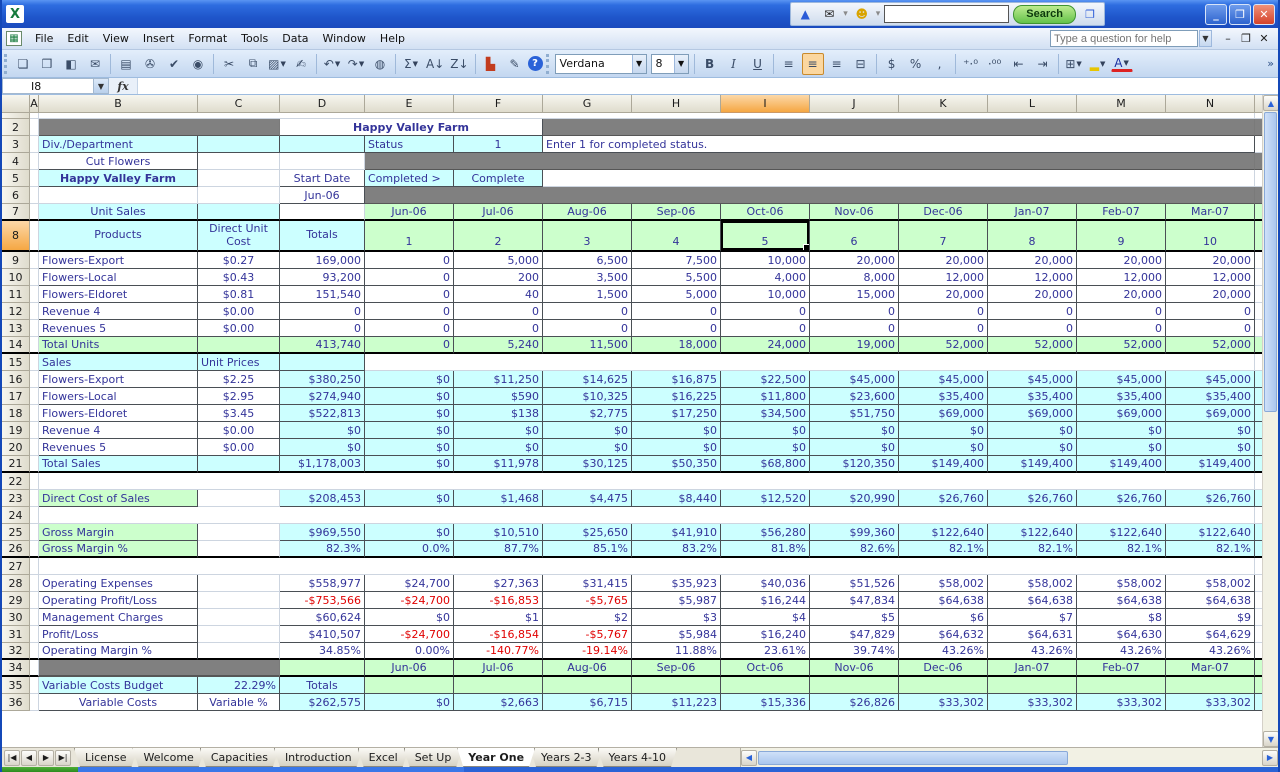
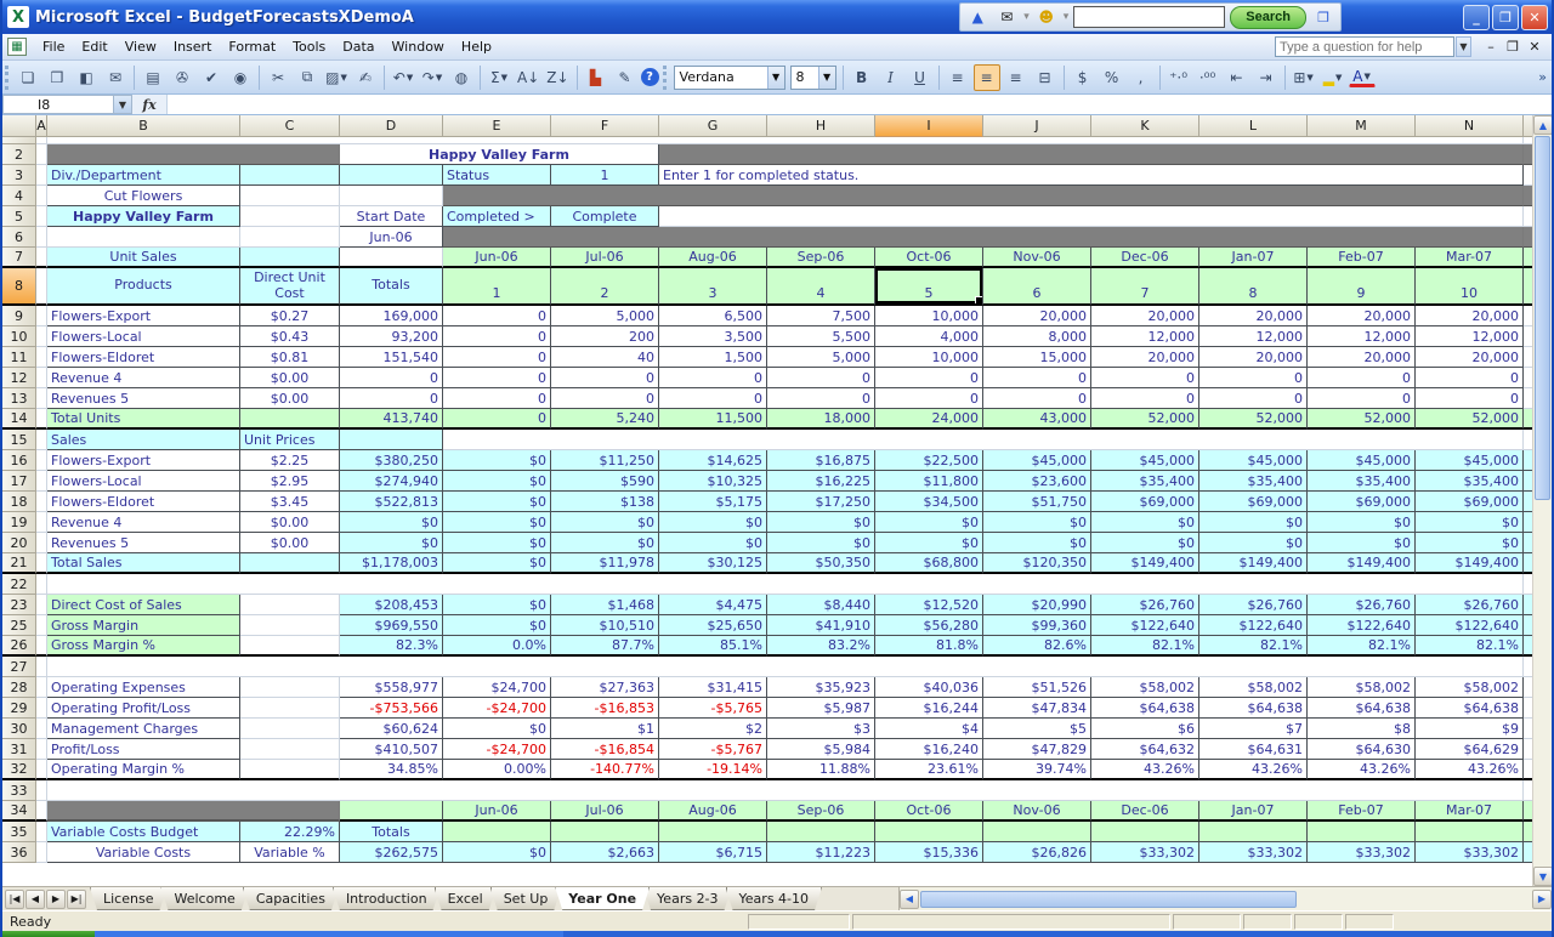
  X
+ Microsoft Excel - BudgetForecastsXDemoA
  ▲
  ✉
  ▾
  ☻
  ▾
  Search
  ❐
  _
  ❐
  ✕
  ▦
  File
  Edit
  View
  Insert
  Format
  Tools
  Data
  Window
  Help
  Type a question for help
  ▼
  –
  ❐
  ✕
  ❏
  ❒
  ◧
  ✉
  ▤
  ✇
  ✔
  ◉
  ✂
  ⧉
  ▨
  ▼
  ✍
  ↶
  ▼
  ↷
  ▼
  ◍
  Σ
  ▼
  A↓
  Z↓
  ▙
  ✎
  ?
  Verdana
  ▼
  8
  ▼
  B
  I
  U
  ≡
  ≡
  ≡
  ⊟
  $
  %
  ,
  ⁺·⁰
  ·⁰⁰
  ⇤
  ⇥
  ⊞
  ▼
  ▂
  ▼
  A
  ▼
  »
  I8
  ▼
  fx
  A
  B
  C
  D
  E
  F
  G
  H
  I
  J
  K
  L
  M
  N
  2
  Happy Valley Farm
  3
  Div./Department
  Status
  1
  Enter 1 for completed status.
  4
  Cut Flowers
  5
  Happy Valley Farm
  Start Date
  Completed >
  Complete
  6
  Jun-06
  7
  Unit Sales
  Jun-06
  Jul-06
  Aug-06
  Sep-06
  Oct-06
  Nov-06
  Dec-06
  Jan-07
  Feb-07
  Mar-07
  8
  Products
  Direct Unit Cost
  Totals
  1
  2
  3
  4
  5
  6
  7
  8
  9
  10
  9
  Flowers-Export
  $0.27
  169,000
  0
  5,000
  6,500
  7,500
  10,000
  20,000
  20,000
  20,000
  20,000
  20,000
  10
  Flowers-Local
  $0.43
  93,200
  0
  200
  3,500
  5,500
  4,000
  8,000
  12,000
  12,000
  12,000
  12,000
  11
  Flowers-Eldoret
  $0.81
  151,540
  0
  40
  1,500
  5,000
  10,000
  15,000
  20,000
  20,000
  20,000
  20,000
  12
  Revenue 4
  $0.00
  0
  0
  0
  0
  0
  0
  0
  0
  0
  0
  0
  13
  Revenues 5
  $0.00
  0
  0
  0
  0
  0
  0
  0
  0
  0
  0
  0
  14
  Total Units
  413,740
  0
  5,240
  11,500
  18,000
  24,000
- 19,000
+ 43,000
  52,000
  52,000
  52,000
  52,000
  15
  Sales
  Unit Prices
  16
  Flowers-Export
  $2.25
  $380,250
  $0
  $11,250
  $14,625
  $16,875
  $22,500
  $45,000
  $45,000
  $45,000
  $45,000
  $45,000
  17
  Flowers-Local
  $2.95
  $274,940
  $0
  $590
  $10,325
  $16,225
  $11,800
  $23,600
  $35,400
  $35,400
  $35,400
  $35,400
  18
  Flowers-Eldoret
  $3.45
  $522,813
  $0
  $138
- $2,775
+ $5,175
  $17,250
  $34,500
  $51,750
  $69,000
  $69,000
  $69,000
  $69,000
  19
  Revenue 4
  $0.00
  $0
  $0
  $0
  $0
  $0
  $0
  $0
  $0
  $0
  $0
  $0
  20
  Revenues 5
  $0.00
  $0
  $0
  $0
  $0
  $0
  $0
  $0
  $0
  $0
  $0
  $0
  21
  Total Sales
  $1,178,003
  $0
  $11,978
  $30,125
  $50,350
  $68,800
  $120,350
  $149,400
  $149,400
  $149,400
  $149,400
  22
  23
  Direct Cost of Sales
  $208,453
  $0
  $1,468
  $4,475
  $8,440
  $12,520
  $20,990
  $26,760
  $26,760
  $26,760
  $26,760
- 24
  25
  Gross Margin
  $969,550
  $0
  $10,510
  $25,650
  $41,910
  $56,280
  $99,360
  $122,640
  $122,640
  $122,640
  $122,640
  26
  Gross Margin %
  82.3%
  0.0%
  87.7%
  85.1%
  83.2%
  81.8%
  82.6%
  82.1%
  82.1%
  82.1%
  82.1%
  27
  28
  Operating Expenses
  $558,977
  $24,700
  $27,363
  $31,415
  $35,923
  $40,036
  $51,526
  $58,002
  $58,002
  $58,002
  $58,002
  29
  Operating Profit/Loss
  -$753,566
  -$24,700
  -$16,853
  -$5,765
  $5,987
  $16,244
  $47,834
  $64,638
  $64,638
  $64,638
  $64,638
  30
  Management Charges
  $60,624
  $0
  $1
  $2
  $3
  $4
  $5
  $6
  $7
  $8
  $9
  31
  Profit/Loss
  $410,507
  -$24,700
  -$16,854
  -$5,767
  $5,984
  $16,240
  $47,829
  $64,632
  $64,631
  $64,630
  $64,629
  32
  Operating Margin %
  34.85%
  0.00%
  -140.77%
  -19.14%
  11.88%
  23.61%
  39.74%
  43.26%
  43.26%
  43.26%
  43.26%
+ 33
  34
  Jun-06
  Jul-06
  Aug-06
  Sep-06
  Oct-06
  Nov-06
  Dec-06
  Jan-07
  Feb-07
  Mar-07
  35
  Variable Costs Budget
  22.29%
  Totals
  36
  Variable Costs
  Variable %
  $262,575
  $0
  $2,663
  $6,715
  $11,223
  $15,336
  $26,826
  $33,302
  $33,302
  $33,302
  $33,302
  ▲
  ▼
  |◀
  ◀
  ▶
  ▶|
  License
  Welcome
  Capacities
  Introduction
  Excel
  Set Up
  Year One
  Years 2-3
  Years 4-10
  ◀
  ▶
+ Ready
